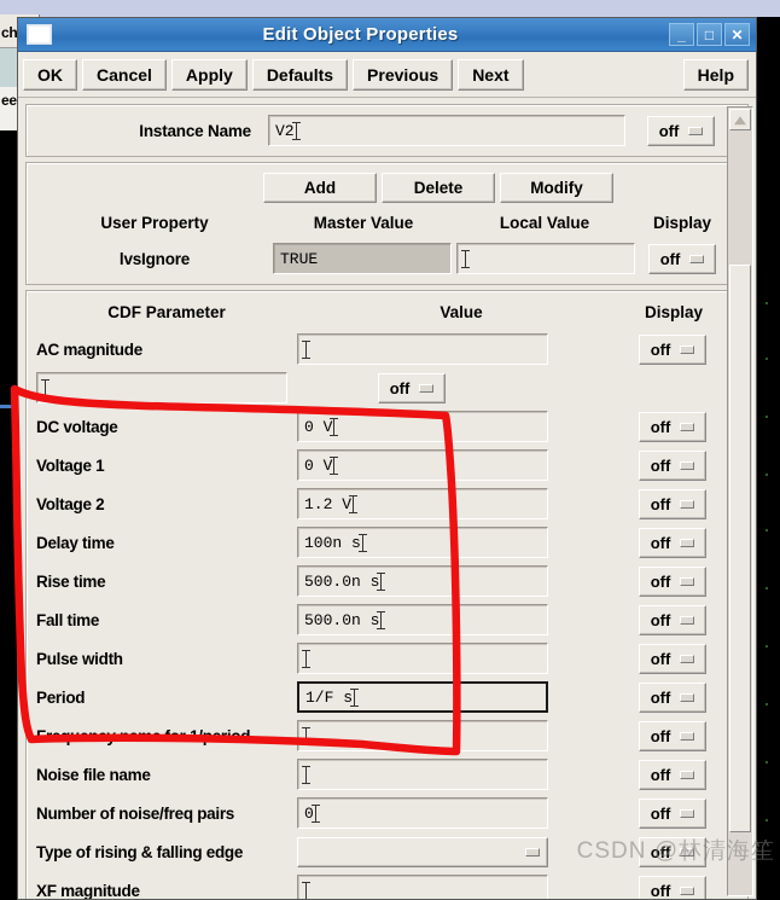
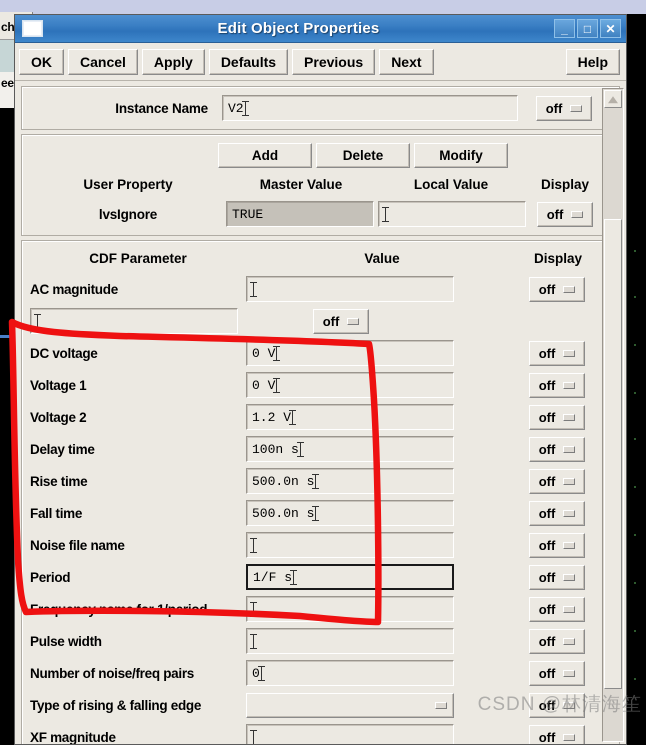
  ch
  ee
  Edit Object Properties
  _
  □
  ✕
  OK
  Cancel
  Apply
  Defaults
  Previous
  Next
  Help
  Instance Name
  V2
  off
  Add
  Delete
  Modify
  User Property
  Master Value
  Local Value
  Display
  lvsIgnore
  TRUE
  off
  CDF Parameter
  Value
  Display
  AC magnitude
  off
  off
  DC voltage
  0 V
  off
  Voltage 1
  0 V
  off
  Voltage 2
  1.2 V
  off
  Delay time
  100n s
  off
  Rise time
  500.0n s
  off
  Fall time
  500.0n s
  off
- Pulse width
+ Noise file name
  off
  Period
  1/F s
  off
  off
- Noise file name
+ Pulse width
  off
  Number of noise/freq pairs
  0
  off
  Type of rising & falling edge
  off
  XF magnitude
  off
  CSDN @林清海笙
